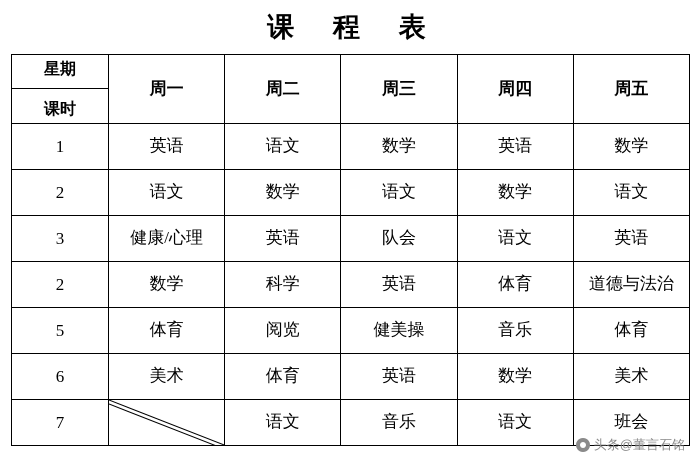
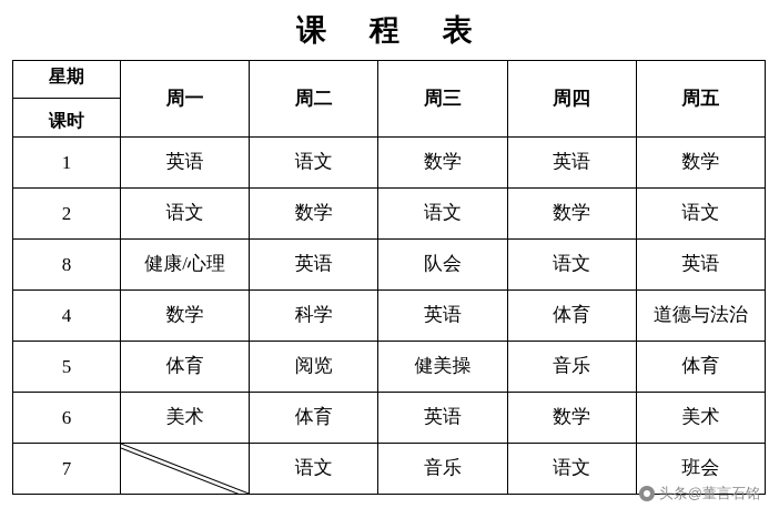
  课 程 表
  星期 课时	周一	周二	周三	周四	周五
  1	英语	语文	数学	英语	数学
  2	语文	数学	语文	数学	语文
- 3	健康/心理	英语	队会	语文	英语
+ 8	健康/心理	英语	队会	语文	英语
- 2	数学	科学	英语	体育	道德与法治
+ 4	数学	科学	英语	体育	道德与法治
  5	体育	阅览	健美操	音乐	体育
  6	美术	体育	英语	数学	美术
  7		语文	音乐	语文	班会
  头条@董言石铭
